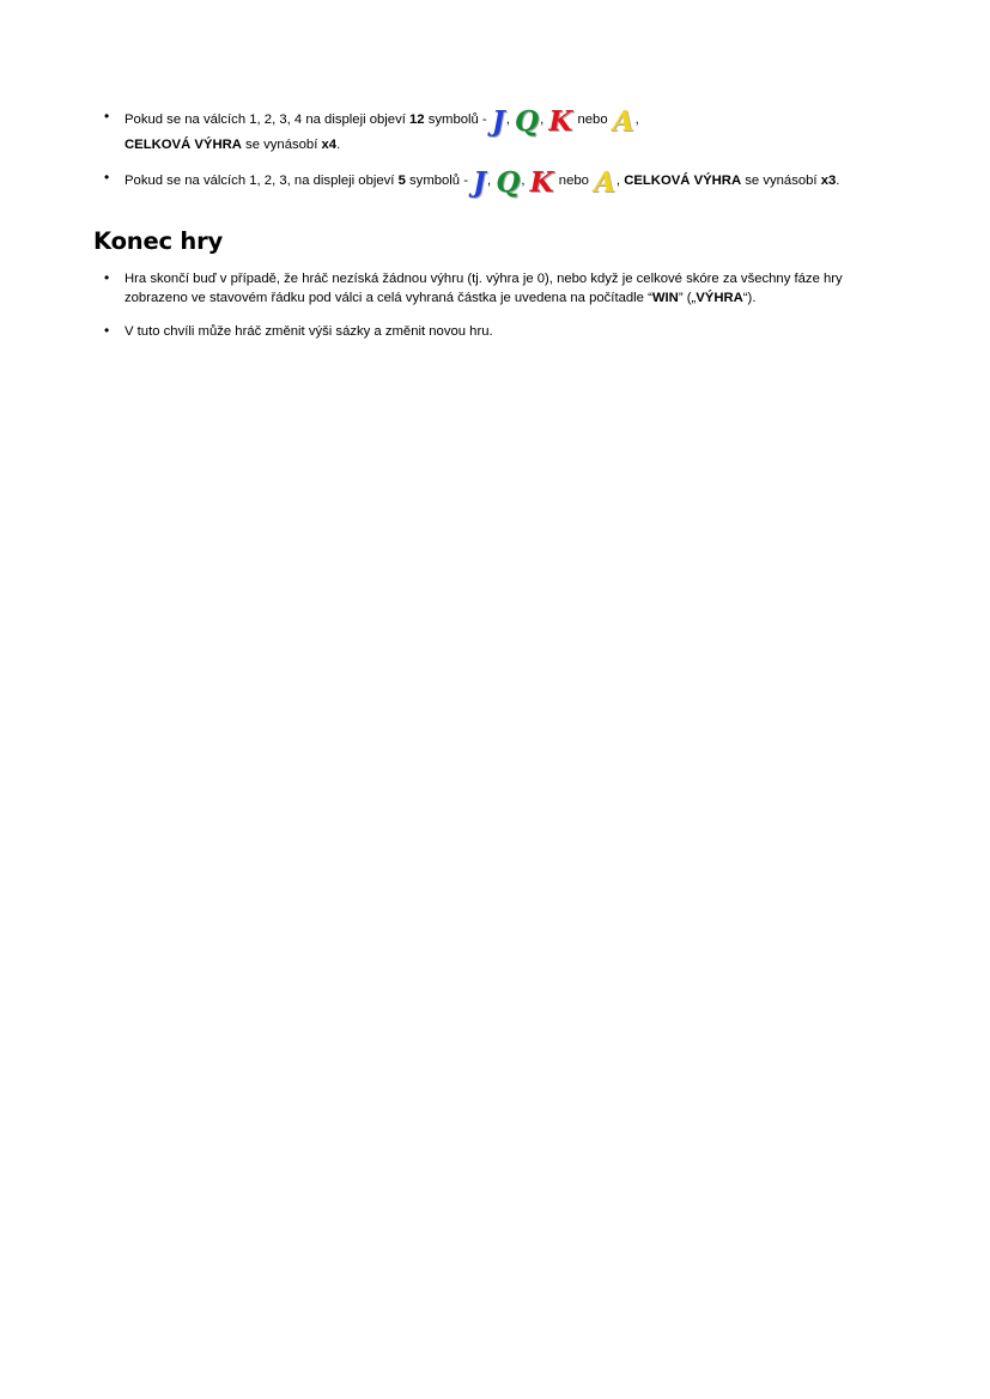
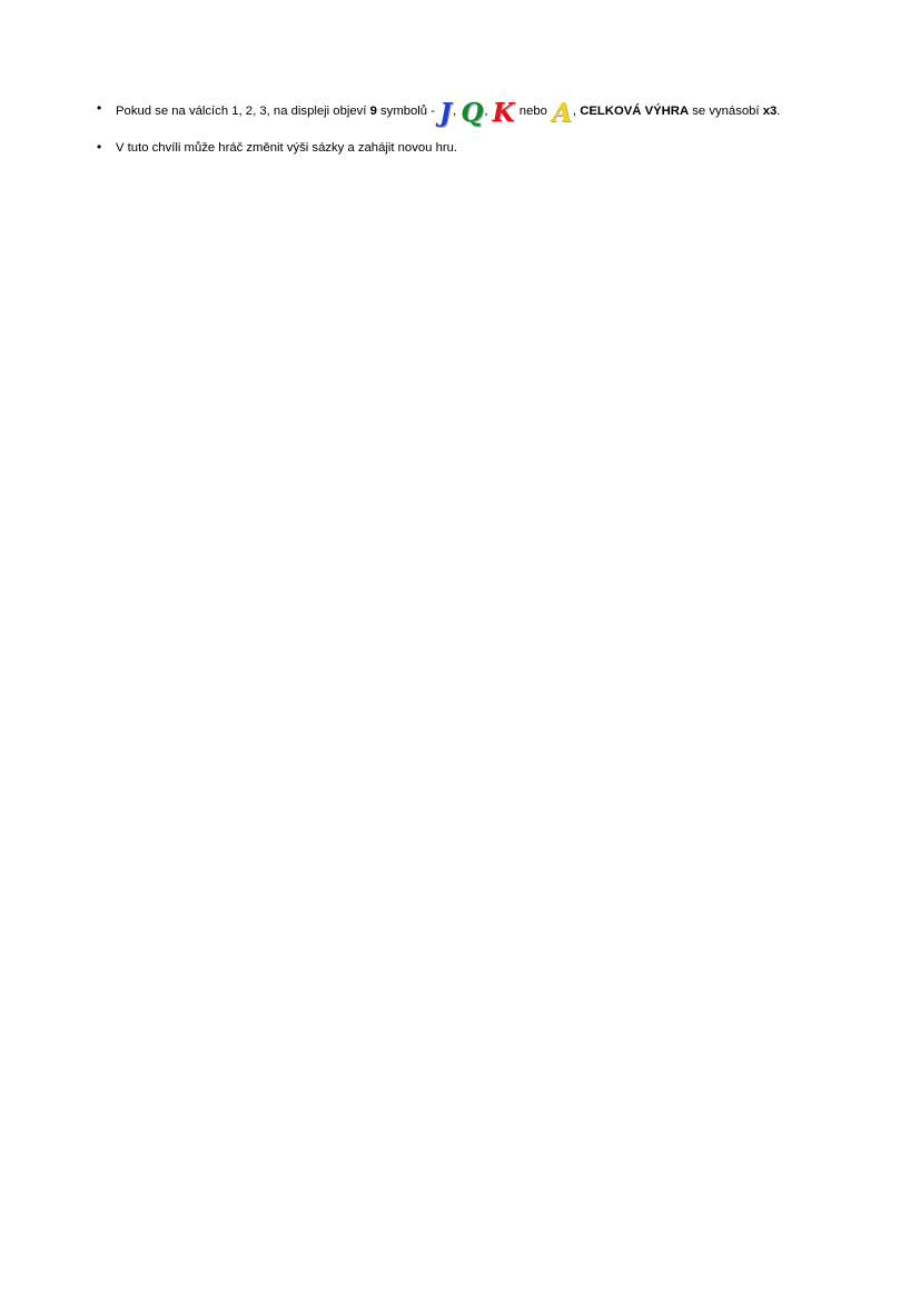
- Pokud se na válcích 1, 2, 3, 4 na displeji objeví 12 symbolů - J, Q, K nebo A,
- CELKOVÁ VÝHRA se vynásobí x4.
- Pokud se na válcích 1, 2, 3, na displeji objeví 5 symbolů - J, Q, K nebo A, CELKOVÁ VÝHRA se vynásobí x3.
+ Pokud se na válcích 1, 2, 3, na displeji objeví 9 symbolů - J, Q, K nebo A, CELKOVÁ VÝHRA se vynásobí x3.
- Konec hry
- Hra skončí buď v případě, že hráč nezíská žádnou výhru (tj. výhra je 0), nebo když je celkové skóre za všechny fáze hry zobrazeno ve stavovém řádku pod válci a celá vyhraná částka je uvedena na počítadle “WIN” („VÝHRA“).
- V tuto chvíli může hráč změnit výši sázky a změnit novou hru.
+ V tuto chvíli může hráč změnit výši sázky a zahájit novou hru.
